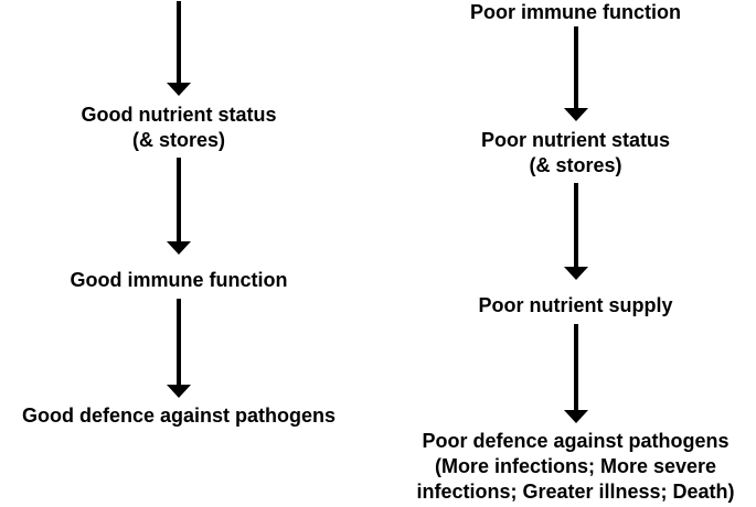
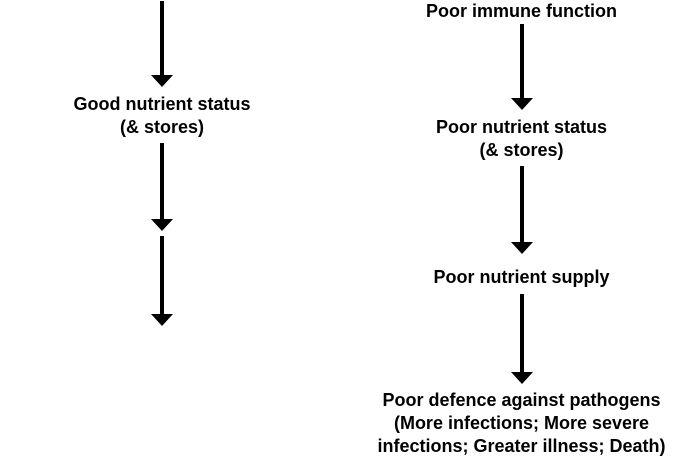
  Good nutrient status
  (& stores)
- Good immune function
- Good defence against pathogens
  Poor immune function
  Poor nutrient status
  (& stores)
  Poor nutrient supply
  Poor defence against pathogens
  (More infections; More severe
  infections; Greater illness; Death)
